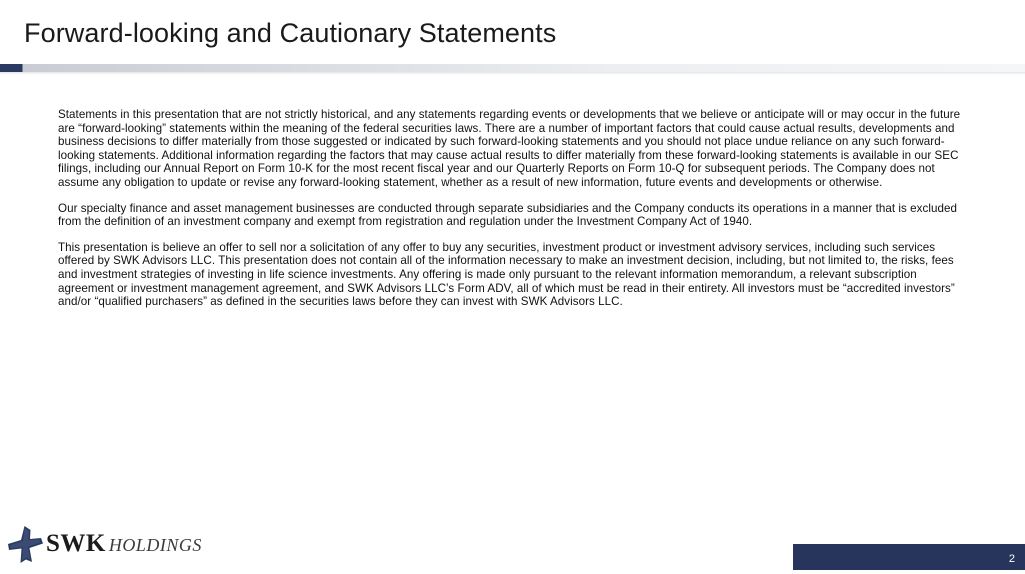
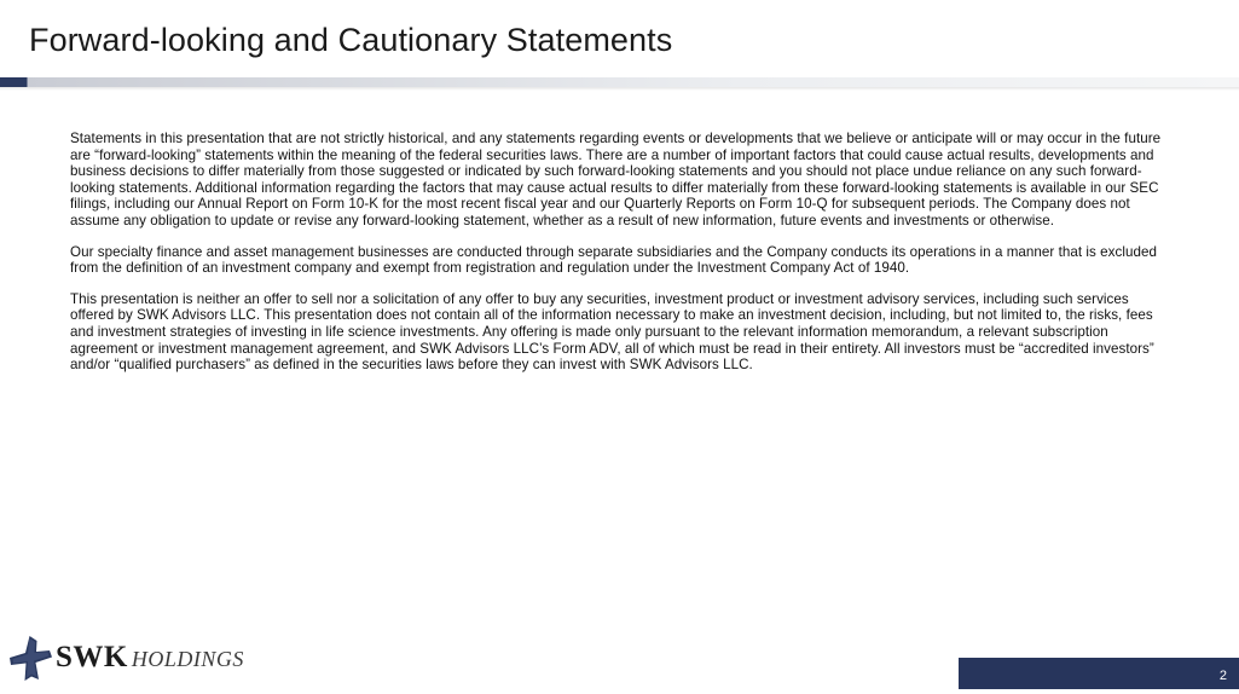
  Forward-looking and Cautionary Statements
- Statements in this presentation that are not strictly historical, and any statements regarding events or developments that we believe or anticipate will or may occur in the future are “forward-looking” statements within the meaning of the federal securities laws. There are a number of important factors that could cause actual results, developments and business decisions to differ materially from those suggested or indicated by such forward-looking statements and you should not place undue reliance on any such forward-looking statements. Additional information regarding the factors that may cause actual results to differ materially from these forward-looking statements is available in our SEC filings, including our Annual Report on Form 10-K for the most recent fiscal year and our Quarterly Reports on Form 10-Q for subsequent periods. The Company does not assume any obligation to update or revise any forward-looking statement, whether as a result of new information, future events and developments or otherwise.
+ Statements in this presentation that are not strictly historical, and any statements regarding events or developments that we believe or anticipate will or may occur in the future are “forward-looking” statements within the meaning of the federal securities laws. There are a number of important factors that could cause actual results, developments and business decisions to differ materially from those suggested or indicated by such forward-looking statements and you should not place undue reliance on any such forward-looking statements. Additional information regarding the factors that may cause actual results to differ materially from these forward-looking statements is available in our SEC filings, including our Annual Report on Form 10-K for the most recent fiscal year and our Quarterly Reports on Form 10-Q for subsequent periods. The Company does not assume any obligation to update or revise any forward-looking statement, whether as a result of new information, future events and investments or otherwise.
  Our specialty finance and asset management businesses are conducted through separate subsidiaries and the Company conducts its operations in a manner that is excluded from the definition of an investment company and exempt from registration and regulation under the Investment Company Act of 1940.
- This presentation is believe an offer to sell nor a solicitation of any offer to buy any securities, investment product or investment advisory services, including such services offered by SWK Advisors LLC. This presentation does not contain all of the information necessary to make an investment decision, including, but not limited to, the risks, fees and investment strategies of investing in life science investments. Any offering is made only pursuant to the relevant information memorandum, a relevant subscription agreement or investment management agreement, and SWK Advisors LLC’s Form ADV, all of which must be read in their entirety. All investors must be “accredited investors” and/or “qualified purchasers” as defined in the securities laws before they can invest with SWK Advisors LLC.
+ This presentation is neither an offer to sell nor a solicitation of any offer to buy any securities, investment product or investment advisory services, including such services offered by SWK Advisors LLC. This presentation does not contain all of the information necessary to make an investment decision, including, but not limited to, the risks, fees and investment strategies of investing in life science investments. Any offering is made only pursuant to the relevant information memorandum, a relevant subscription agreement or investment management agreement, and SWK Advisors LLC’s Form ADV, all of which must be read in their entirety. All investors must be “accredited investors” and/or “qualified purchasers” as defined in the securities laws before they can invest with SWK Advisors LLC.
  SWK HOLDINGS
  2
